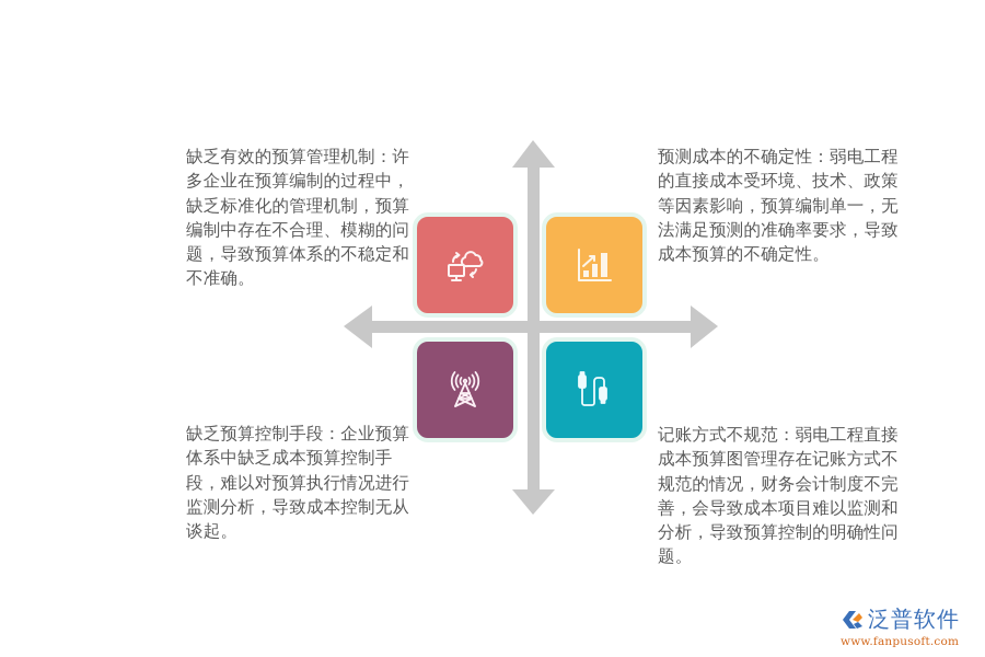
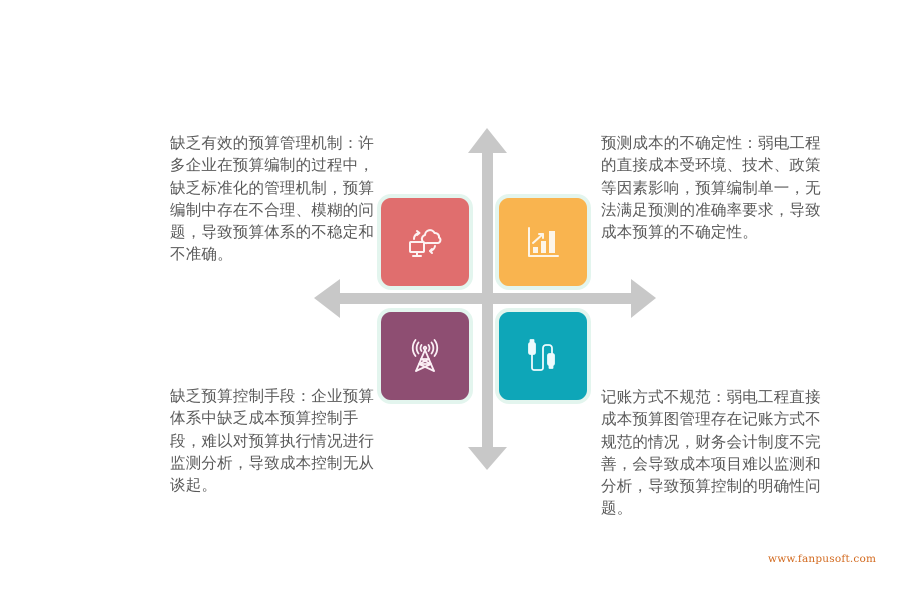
  缺乏有效的预算管理机制：许多企业在预算编制的过程中，缺乏标准化的管理机制，预算编制中存在不合理、模糊的问题，导致预算体系的不稳定和不准确。
  预测成本的不确定性：弱电工程的直接成本受环境、技术、政策等因素影响，预算编制单一，无法满足预测的准确率要求，导致成本预算的不确定性。
  缺乏预算控制手段：企业预算体系中缺乏成本预算控制手段，难以对预算执行情况进行监测分析，导致成本控制无从谈起。
  记账方式不规范：弱电工程直接成本预算图管理存在记账方式不规范的情况，财务会计制度不完善，会导致成本项目难以监测和分析，导致预算控制的明确性问题。
- 泛普软件
  www.fanpusoft.com
